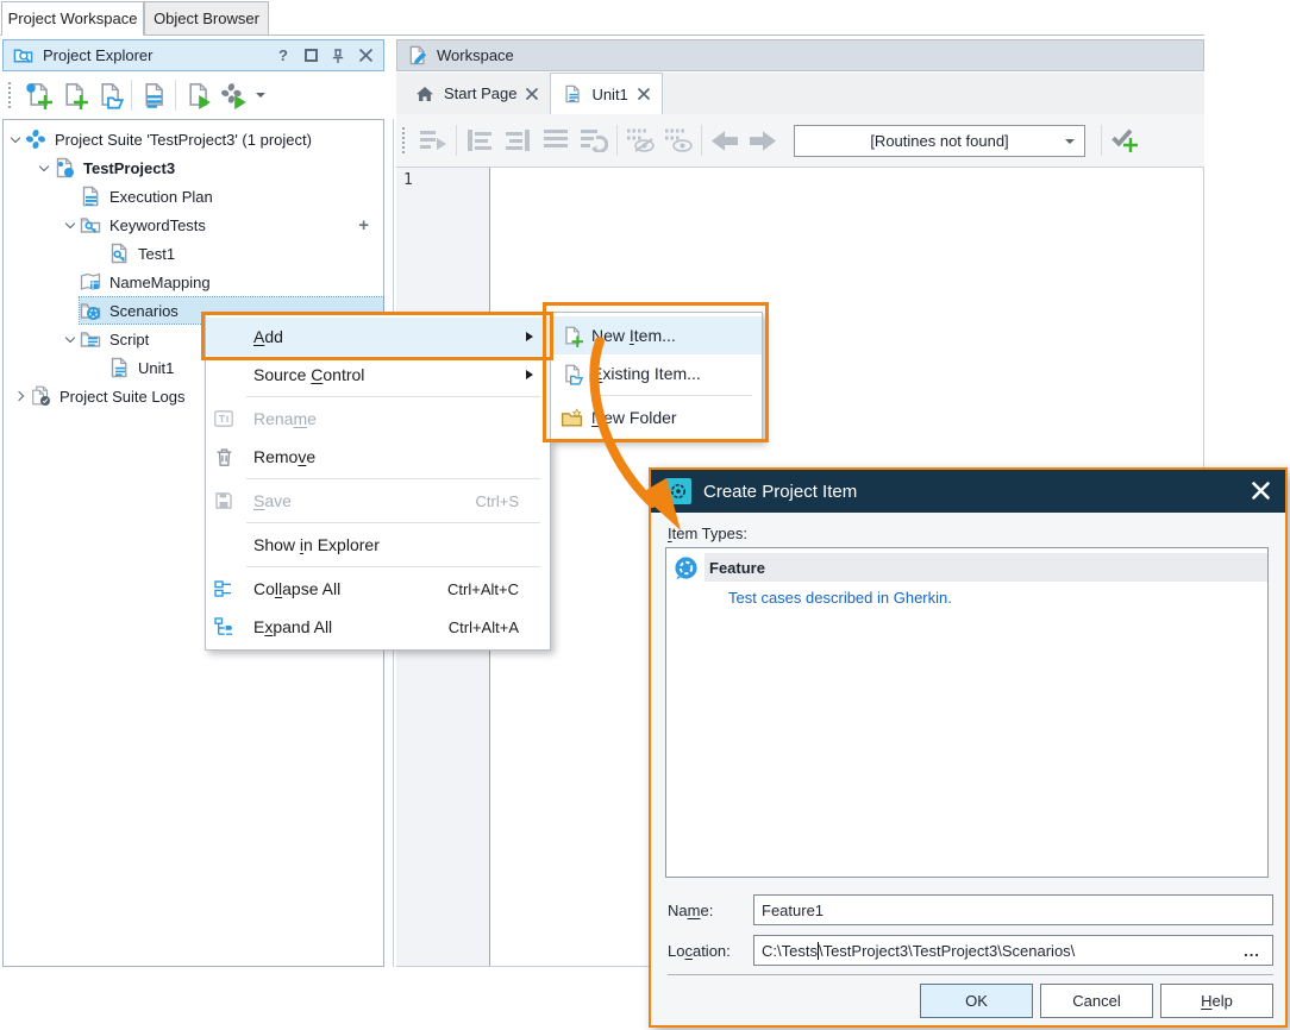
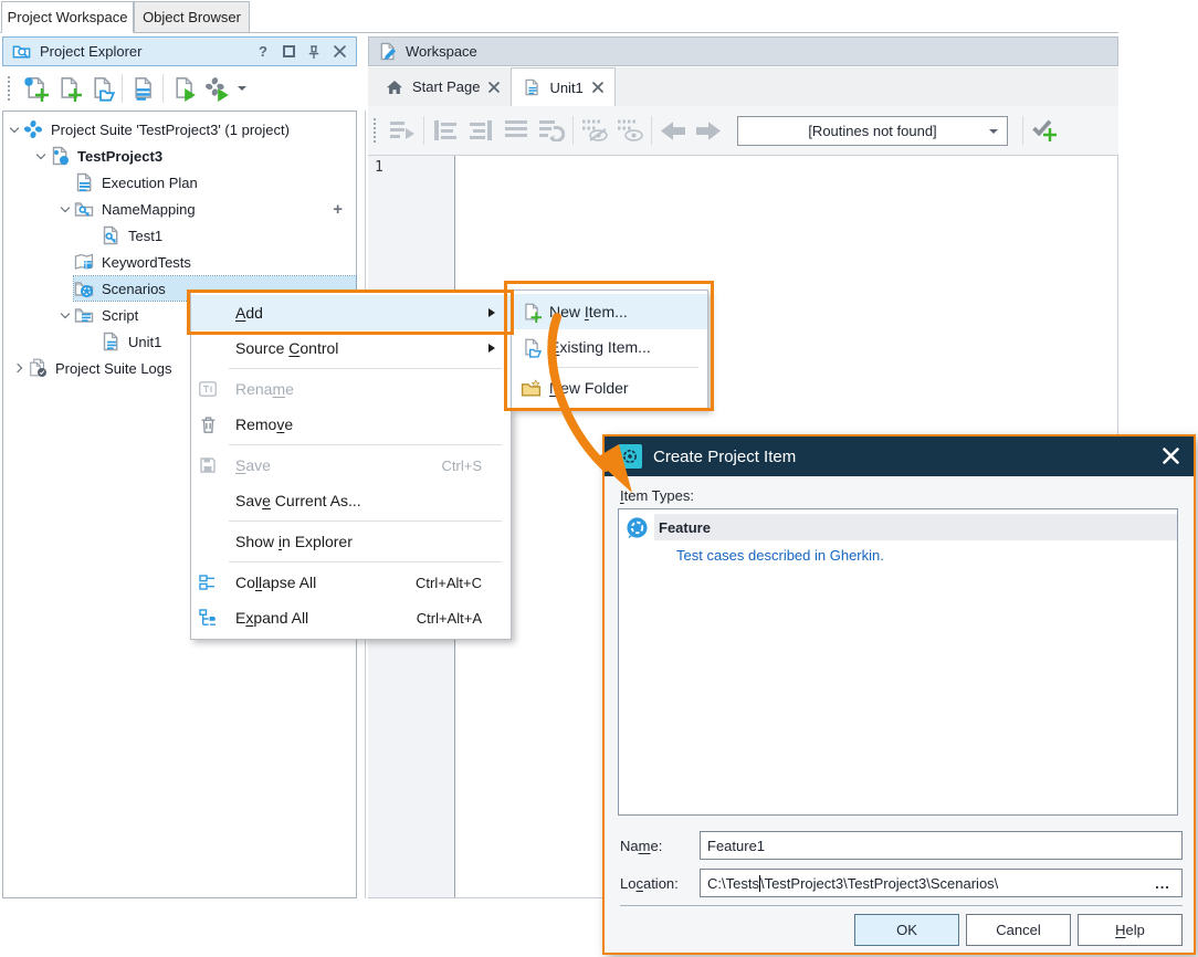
  Project Workspace
  Object Browser
  Project Explorer
  ?
  Project Suite 'TestProject3' (1 project)
  TestProject3
  Execution Plan
- KeywordTests
+ NameMapping
  +
  Test1
- NameMapping
+ KeywordTests
  Scenarios
  Script
  Unit1
  Project Suite Logs
  Workspace
  Start Page
  Unit1
  [Routines not found]
  1
  Add
  Source Control
  Rename
  Remove
  Save
  Ctrl+S
+ Save Current As...
  Show in Explorer
  Collapse All
  Ctrl+Alt+C
  Expand All
  Ctrl+Alt+A
  New Item...
  xisting Item...
  ew Folder
  Create Project Item
  Item Types:
  Feature
  Test cases described in Gherkin.
  Name:
  Feature1
  Location:
  C:\Tests
  \TestProject3\TestProject3\Scenarios\
  ...
  OK
  Cancel
  Help
